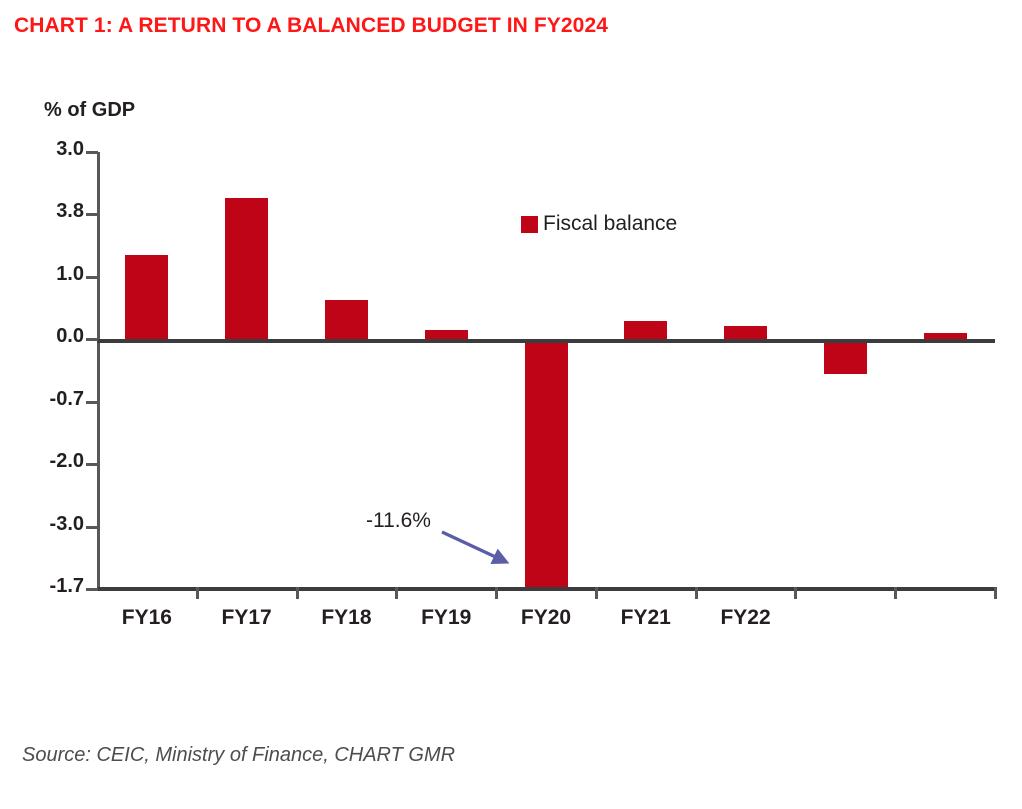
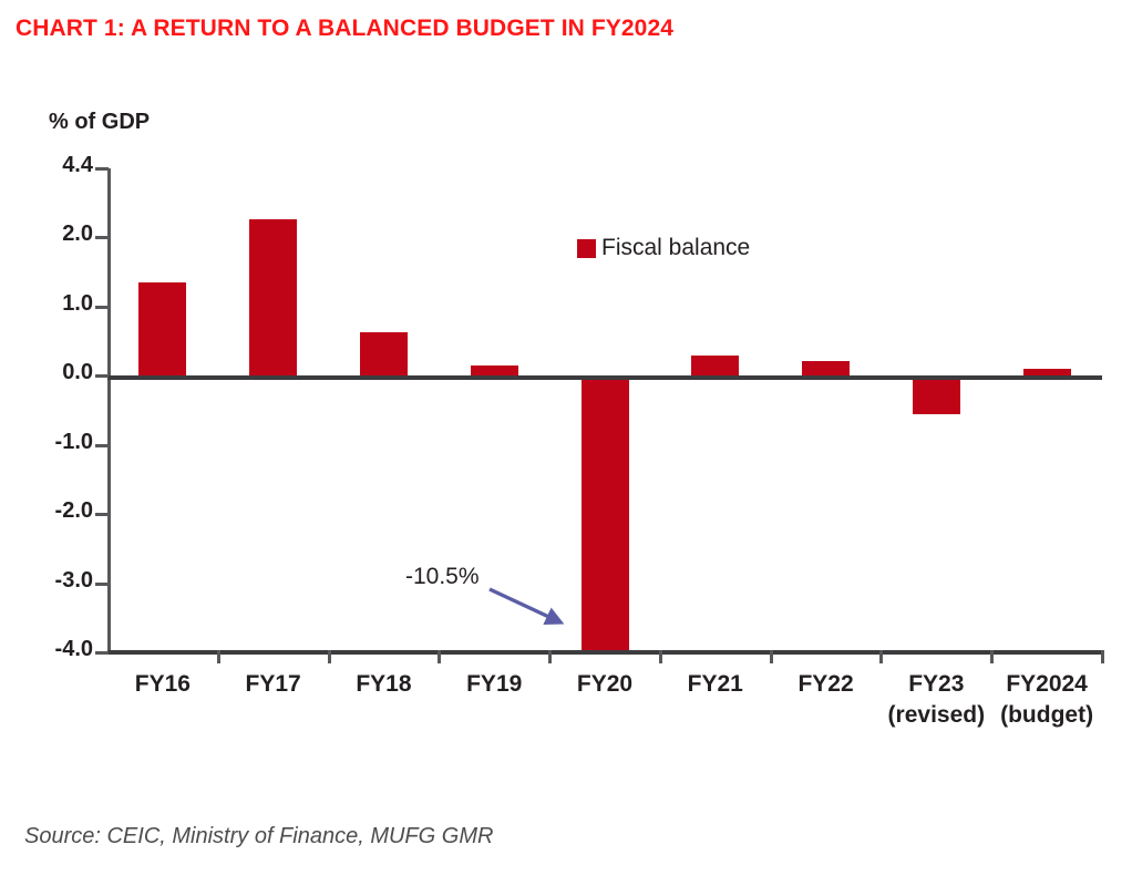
  CHART 1: A RETURN TO A BALANCED BUDGET IN FY2024
  % of GDP
- 3.0
+ 4.4
- 3.8
+ 2.0
  1.0
  0.0
- -0.7
+ -1.0
  -2.0
  -3.0
- -1.7
+ -4.0
  FY16
  FY17
  FY18
  FY19
  FY20
  FY21
  FY22
+ FY23
+ (revised)
+ FY2024
+ (budget)
  Fiscal balance
- -11.6%
+ -10.5%
- Source: CEIC, Ministry of Finance, CHART GMR
+ Source: CEIC, Ministry of Finance, MUFG GMR
